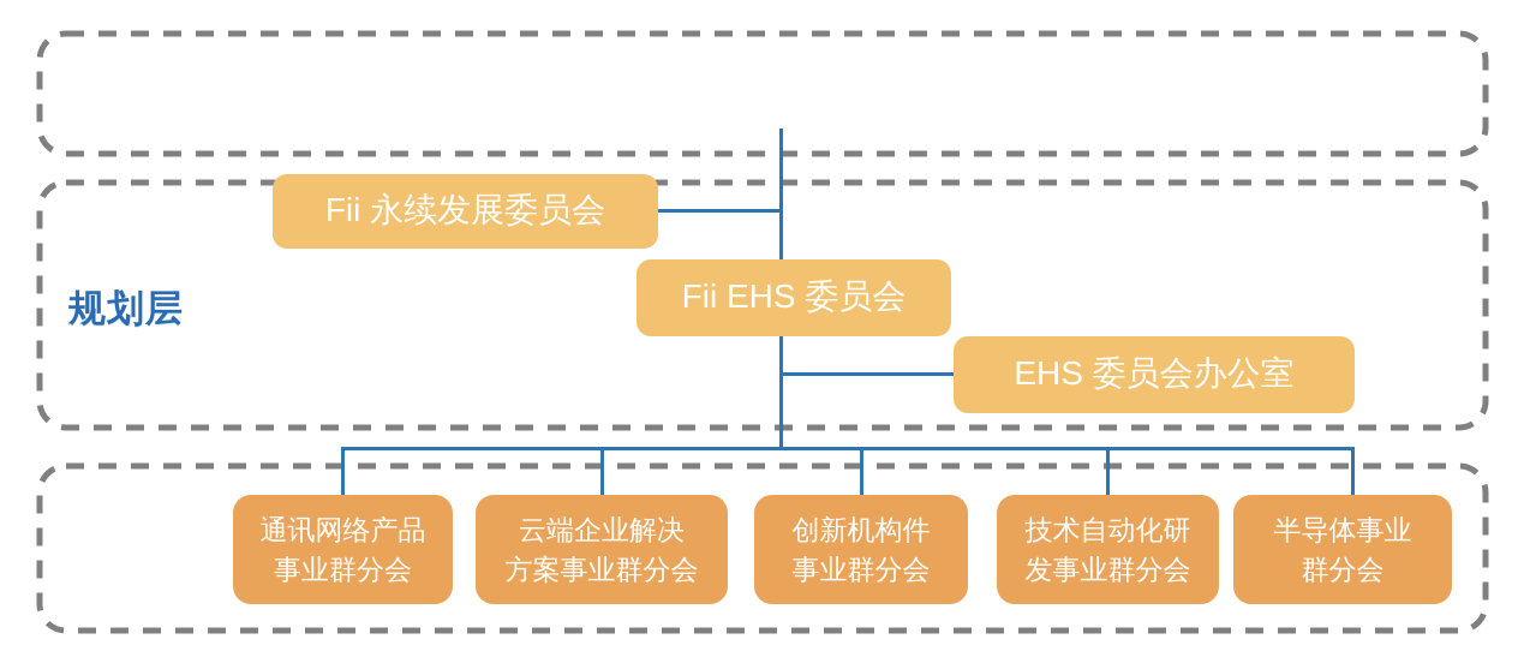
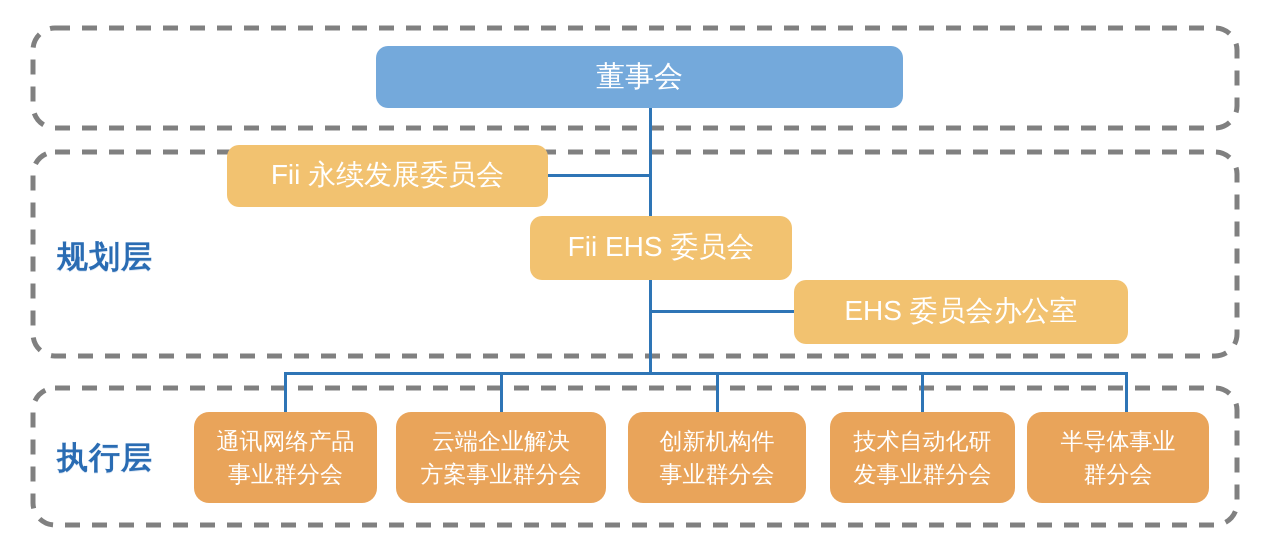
  规划层
+ 执行层
+ 董事会
  Fii 永续发展委员会
  Fii EHS 委员会
  EHS 委员会办公室
  通讯网络产品
  事业群分会
  云端企业解决
  方案事业群分会
  创新机构件
  事业群分会
  技术自动化研
  发事业群分会
  半导体事业
  群分会
